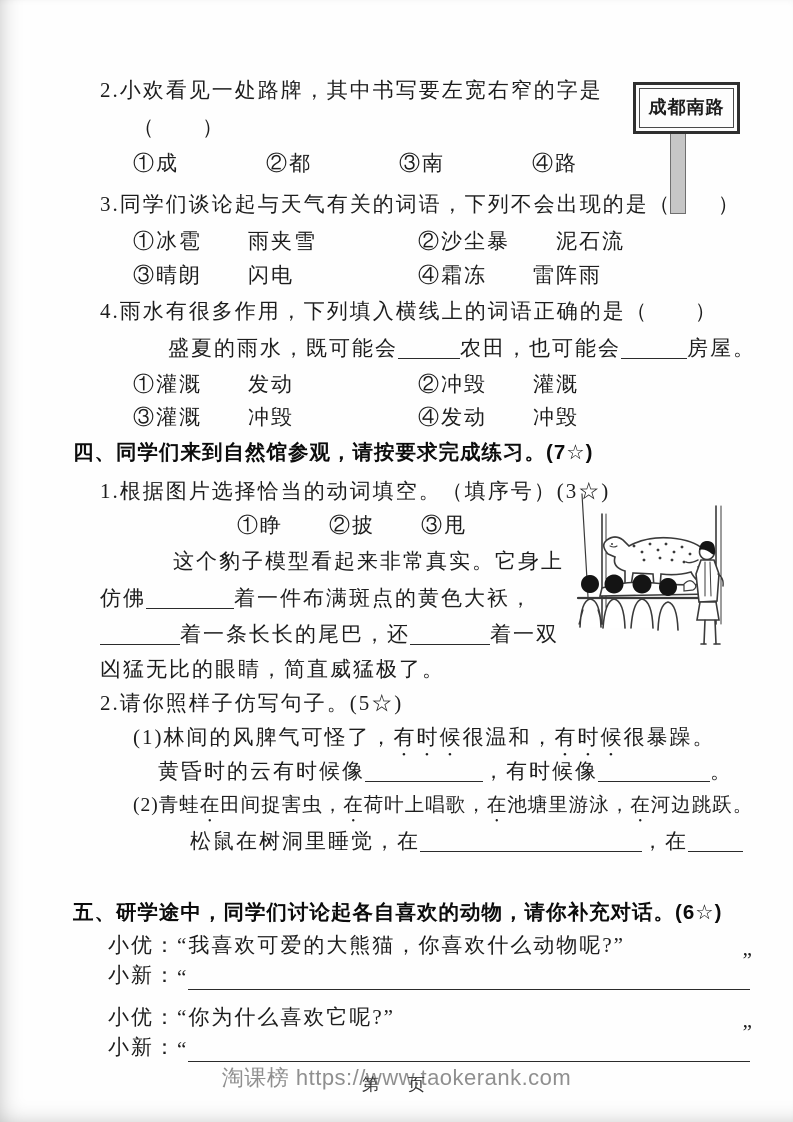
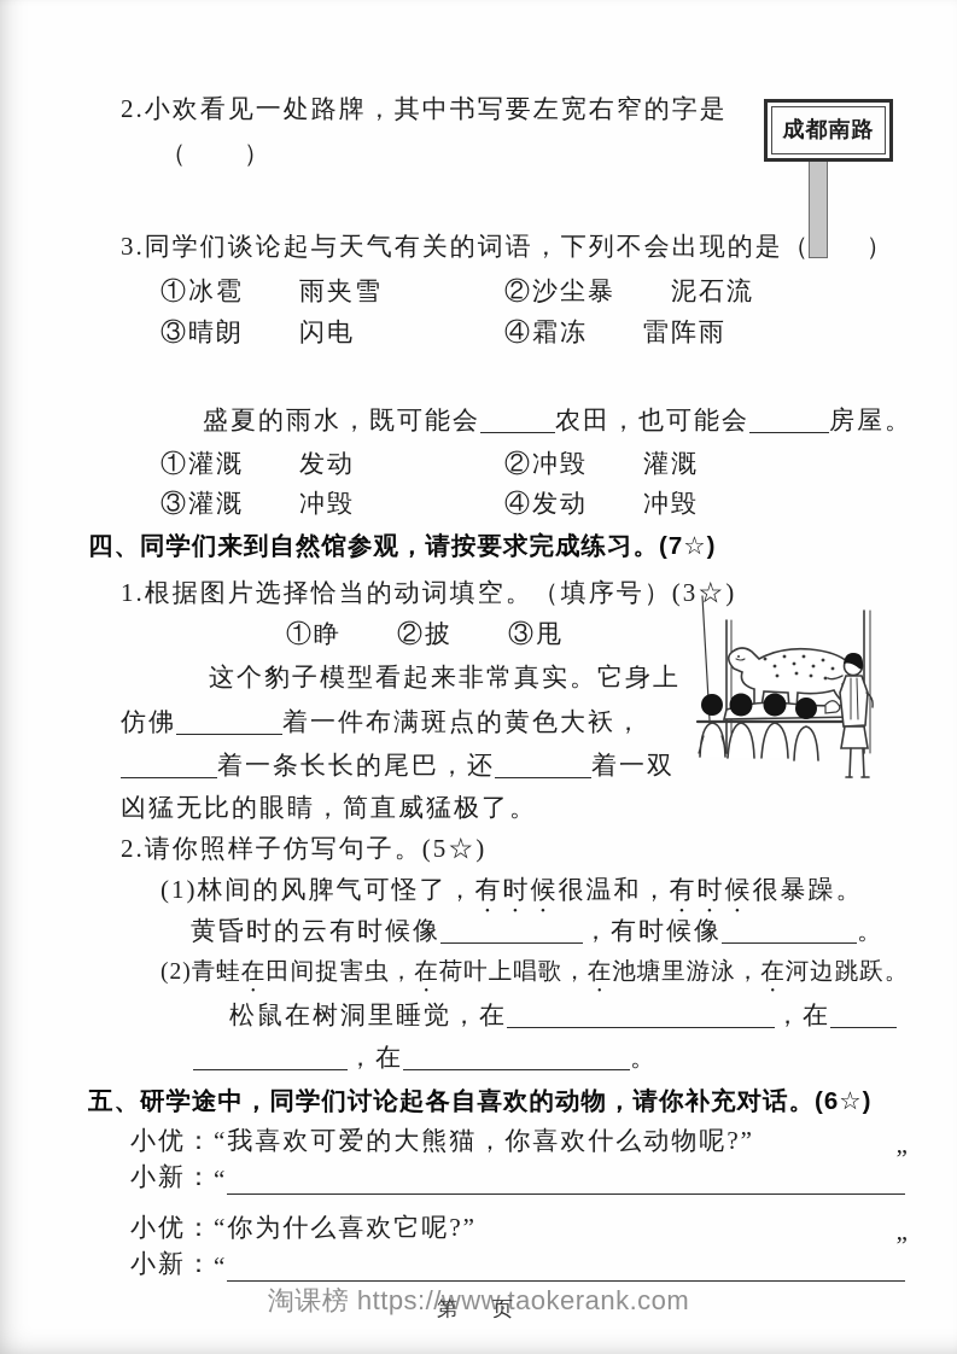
  2.小欢看见一处路牌，其中书写要左宽右窄的字是
  （ ）
- ①成 ②都 ③南 ④路
  成都南路
  3.同学们谈论起与天气有关的词语，下列不会出现的是（ ）
  ①冰雹 雨夹雪 ②沙尘暴 泥石流
  ③晴朗 闪电 ④霜冻 雷阵雨
- 4.雨水有很多作用，下列填入横线上的词语正确的是（ ）
  盛夏的雨水，既可能会 农田，也可能会 房屋。
  ①灌溉 发动 ②冲毁 灌溉
  ③灌溉 冲毁 ④发动 冲毁
  四、同学们来到自然馆参观，请按要求完成练习。(7☆)
  1.根据图片选择恰当的动词填空。（填序号）(3☆)
  ①睁 ②披 ③甩
  这个豹子模型看起来非常真实。它身上
  仿佛 着一件布满斑点的黄色大袄，
  着一条长长的尾巴，还 着一双
  凶猛无比的眼睛，简直威猛极了。
  2.请你照样子仿写句子。(5☆)
  (1)林间的风脾气可怪了，有时候很温和，有时候很暴躁。
  黄昏时的云有时候像 ，有时候像 。
  (2)青蛙在田间捉害虫，在荷叶上唱歌，在池塘里游泳，在河边跳跃。
  松鼠在树洞里睡觉，在 ，在
+ ，在 。
  五、研学途中，同学们讨论起各自喜欢的动物，请你补充对话。(6☆)
  小优：“我喜欢可爱的大熊猫，你喜欢什么动物呢?”
  小新：
  “
  ”
  小优：“你为什么喜欢它呢?”
  小新：
  “
  ”
  淘课榜 https://www.taokerank.com
  第 页
